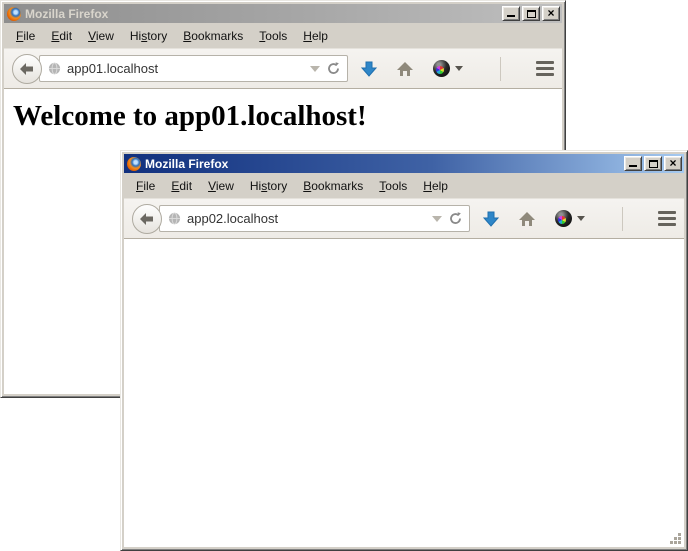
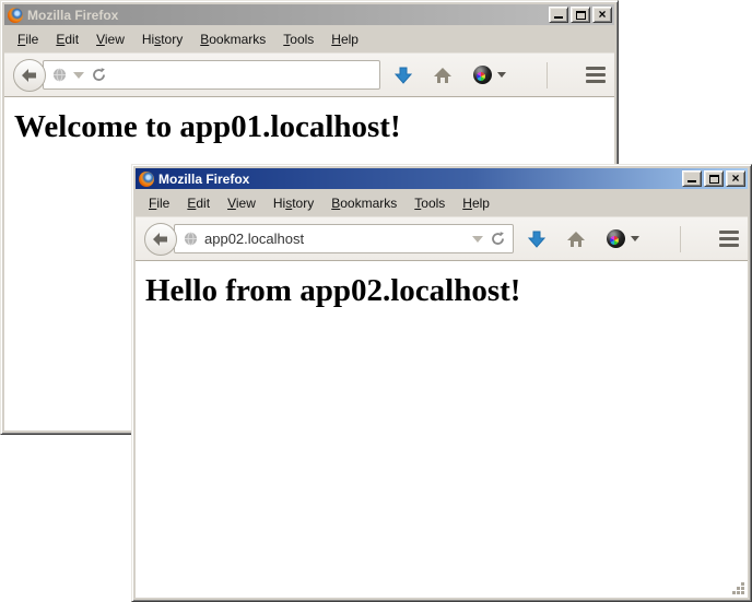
  Mozilla Firefox
  ×
  File
  Edit
  View
  History
  Bookmarks
  Tools
  Help
- app01.localhost
  Welcome to app01.localhost!
  Mozilla Firefox
  ×
  File
  Edit
  View
  History
  Bookmarks
  Tools
  Help
  app02.localhost
+ Hello from app02.localhost!
